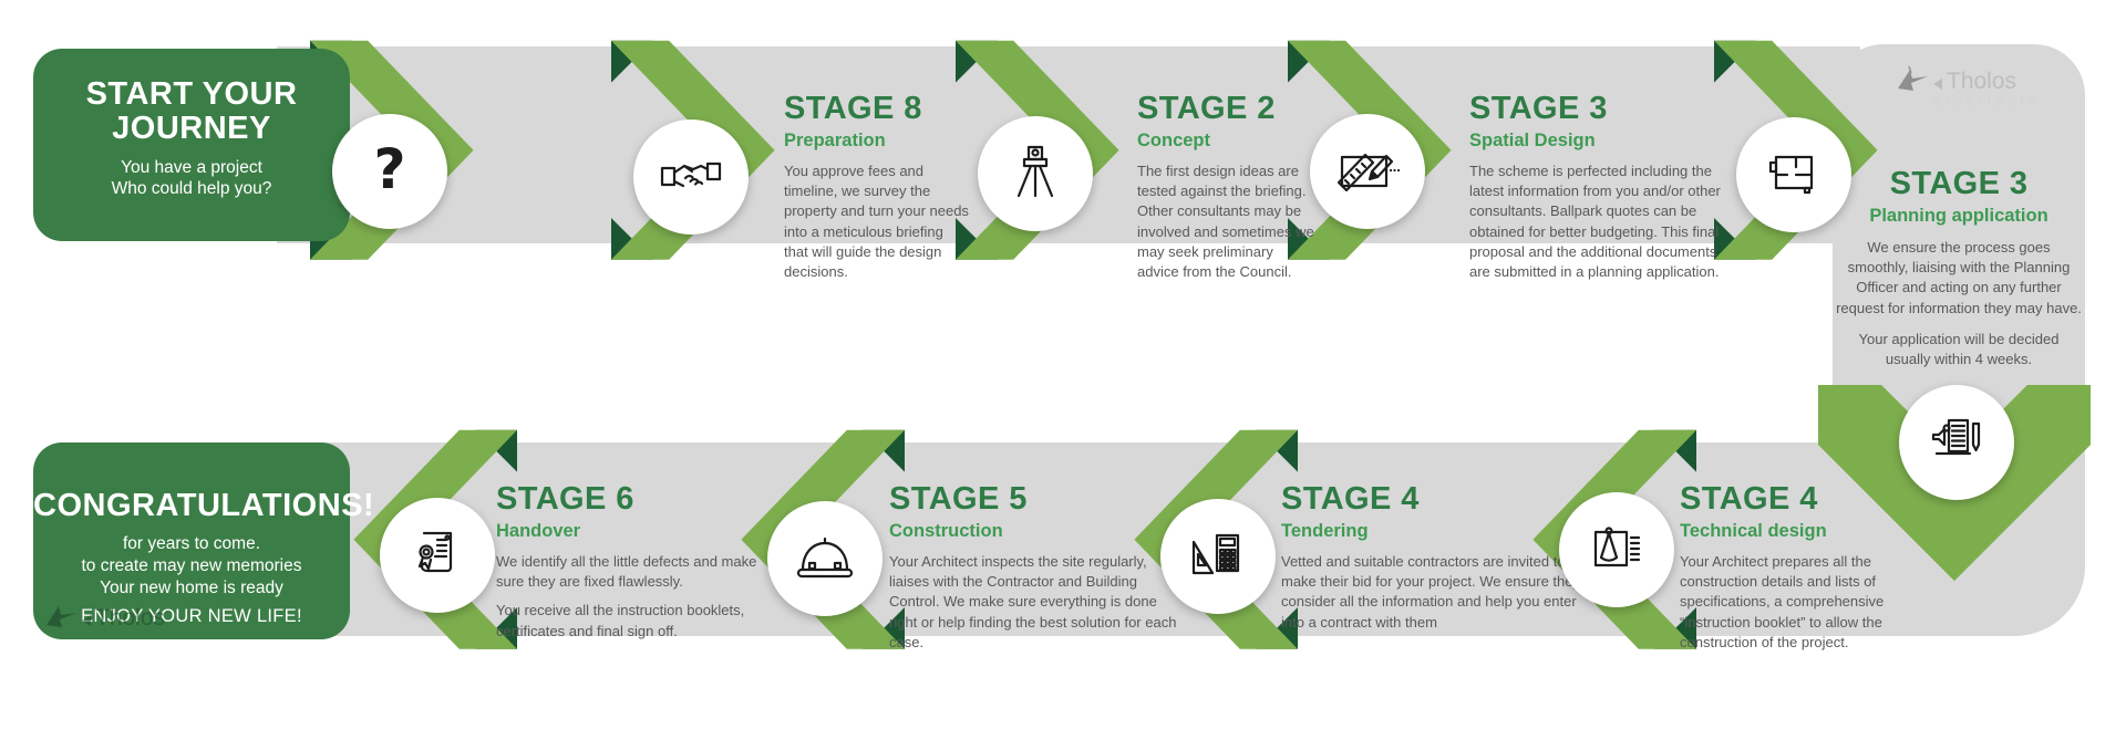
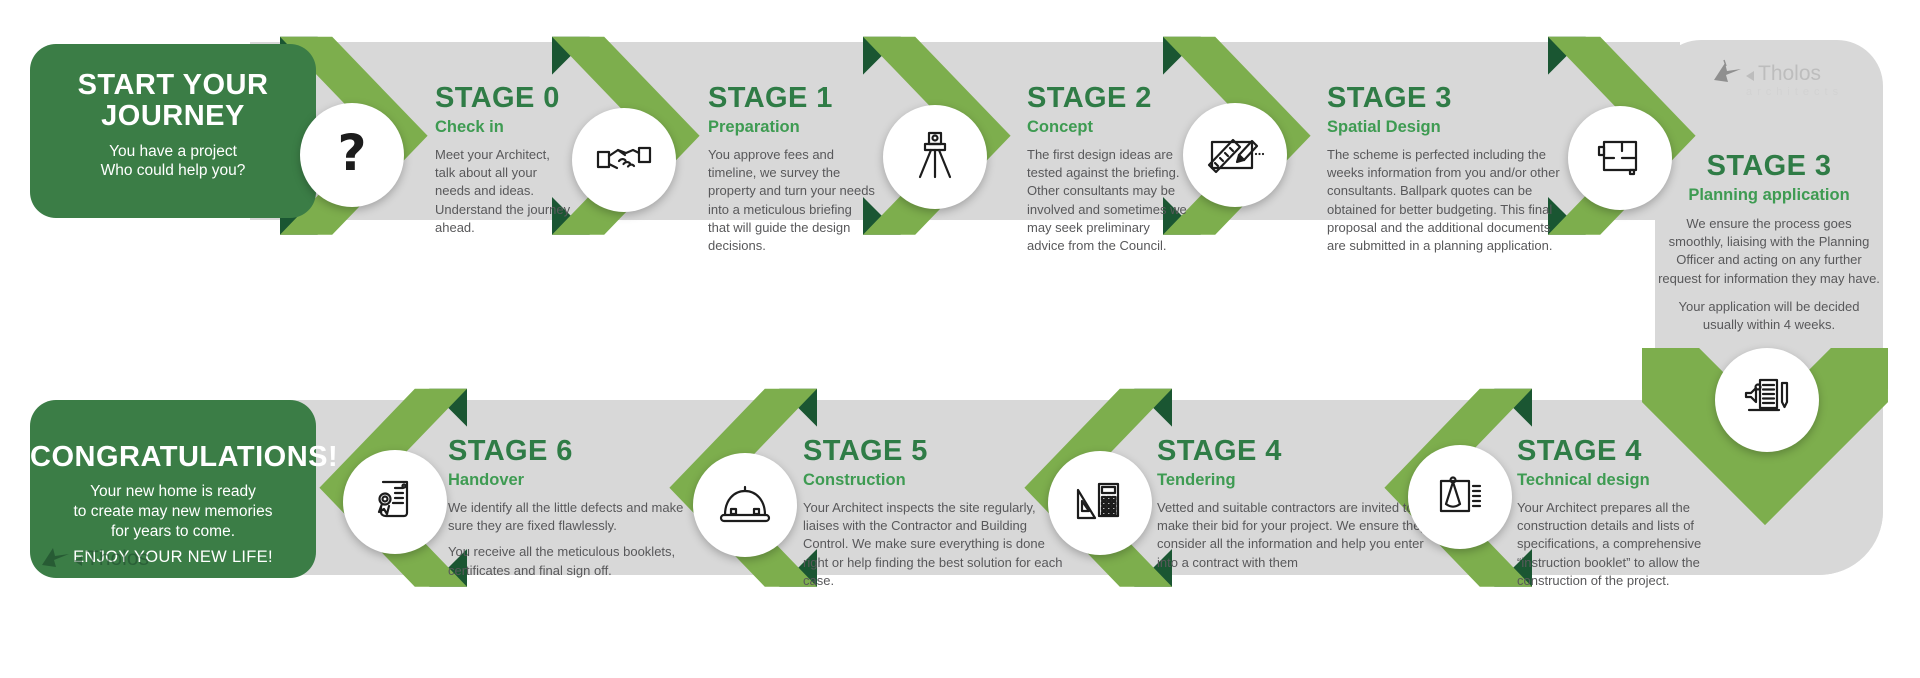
  START YOUR
  JOURNEY
  You have a project
  Who could help you?
  CONGRATULATIONS!
- for years to come.
+ Your new home is ready
  to create may new memories
- Your new home is ready
+ for years to come.
  ENJOY YOUR NEW LIFE!
+ STAGE 0
+ Check in
+ Meet your Architect, talk about all your needs and ideas. Understand the journey ahead.
- STAGE 8
+ STAGE 1
  Preparation
  You approve fees and timeline, we survey the property and turn your needs into a meticulous briefing that will guide the design decisions.
  STAGE 2
  Concept
  The first design ideas are tested against the briefing. Other consultants may be involved and sometimes we may seek preliminary advice from the Council.
  STAGE 3
  Spatial Design
- The scheme is perfected including the latest information from you and/or other consultants. Ballpark quotes can be obtained for better budgeting. This final proposal and the additional documents are submitted in a planning application.
+ The scheme is perfected including the weeks information from you and/or other consultants. Ballpark quotes can be obtained for better budgeting. This final proposal and the additional documents are submitted in a planning application.
  STAGE 3
  Planning application
  We ensure the process goes smoothly, liaising with the Planning Officer and acting on any further request for information they may have.
  Your application will be decided usually within 4 weeks.
  STAGE 4
  Technical design
  Your Architect prepares all the construction details and lists of specifications, a comprehensive “instruction booklet” to allow the construction of the project.
  STAGE 4
  Tendering
  Vetted and suitable contractors are invited t make their bid for your project. We ensure th consider all the information and help you enter into a contract with them
  STAGE 5
  Construction
  Your Architect inspects the site regularly, liaises with the Contractor and Building Control. We make sure everything is done right or help finding the best solution for each case.
  STAGE 6
  Handover
  We identify all the little defects and make sure they are fixed flawlessly.
- You receive all the instruction booklets, certificates and final sign off.
+ You receive all the meticulous booklets, certificates and final sign off.
  ?
  Tholos
  Tholos
